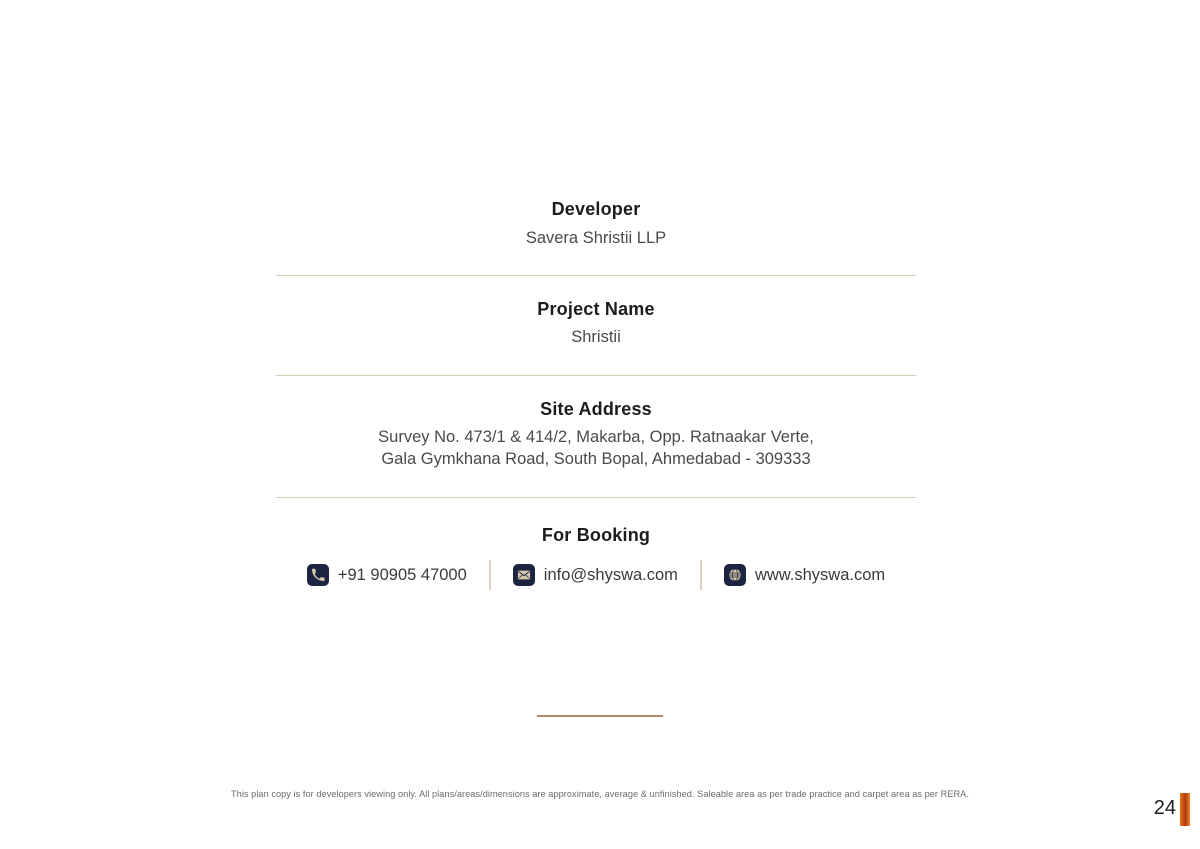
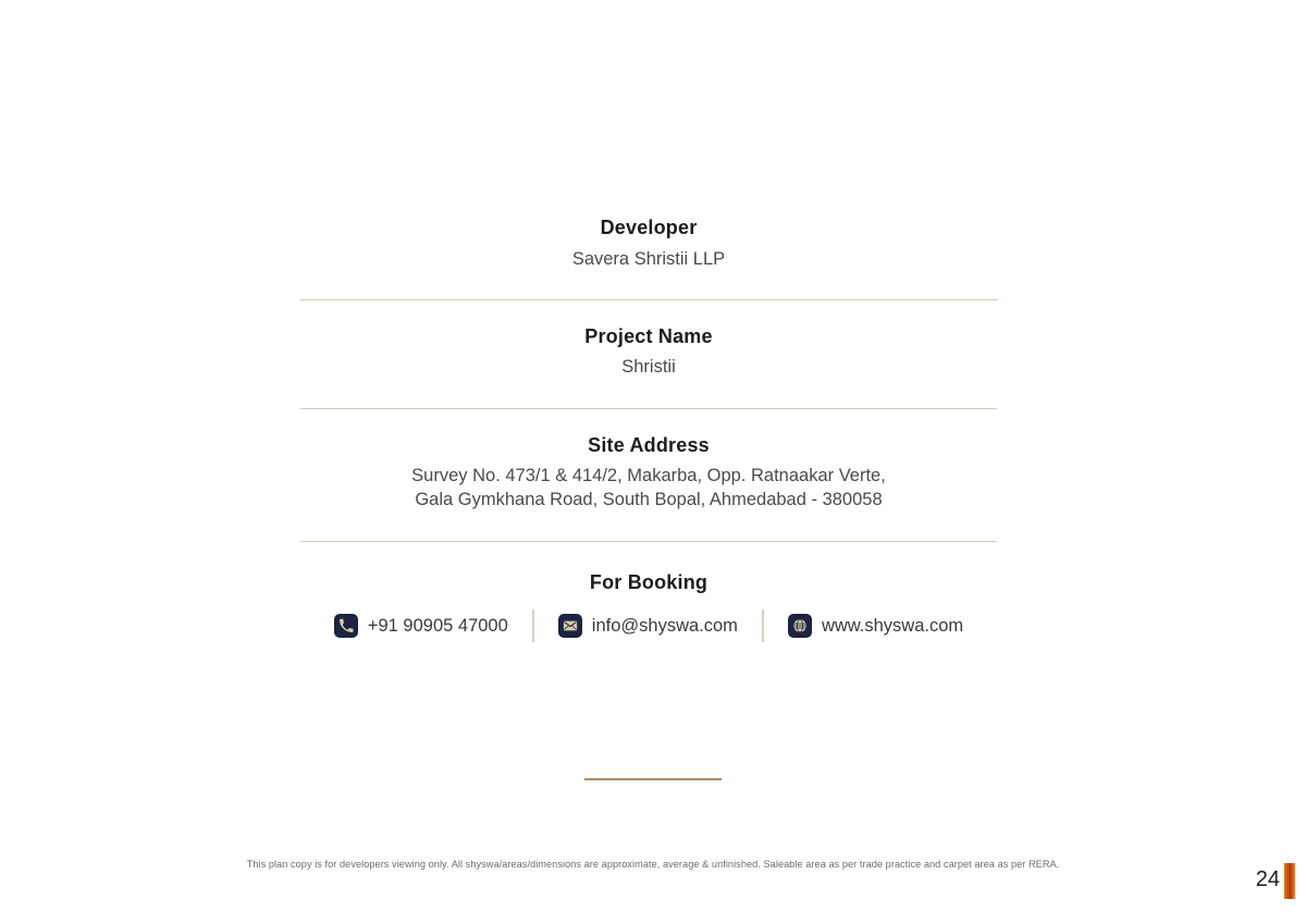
  Developer
  Savera Shristii LLP
  Project Name
  Shristii
  Site Address
  Survey No. 473/1 & 414/2, Makarba, Opp. Ratnaakar Verte,
- Gala Gymkhana Road, South Bopal, Ahmedabad - 309333
+ Gala Gymkhana Road, South Bopal, Ahmedabad - 380058
  For Booking
  +91 90905 47000
  info@shyswa.com
  www.shyswa.com
- This plan copy is for developers viewing only. All plans/areas/dimensions are approximate, average & unfinished. Saleable area as per trade practice and carpet area as per RERA.
+ This plan copy is for developers viewing only. All shyswa/areas/dimensions are approximate, average & unfinished. Saleable area as per trade practice and carpet area as per RERA.
  24
